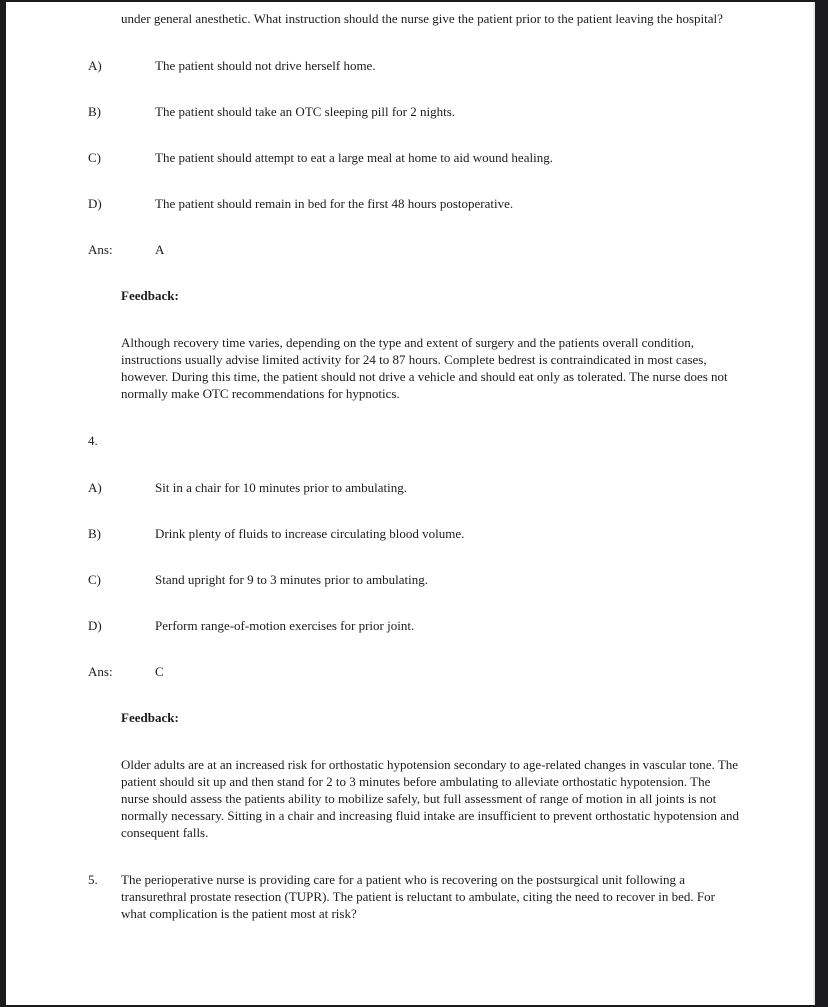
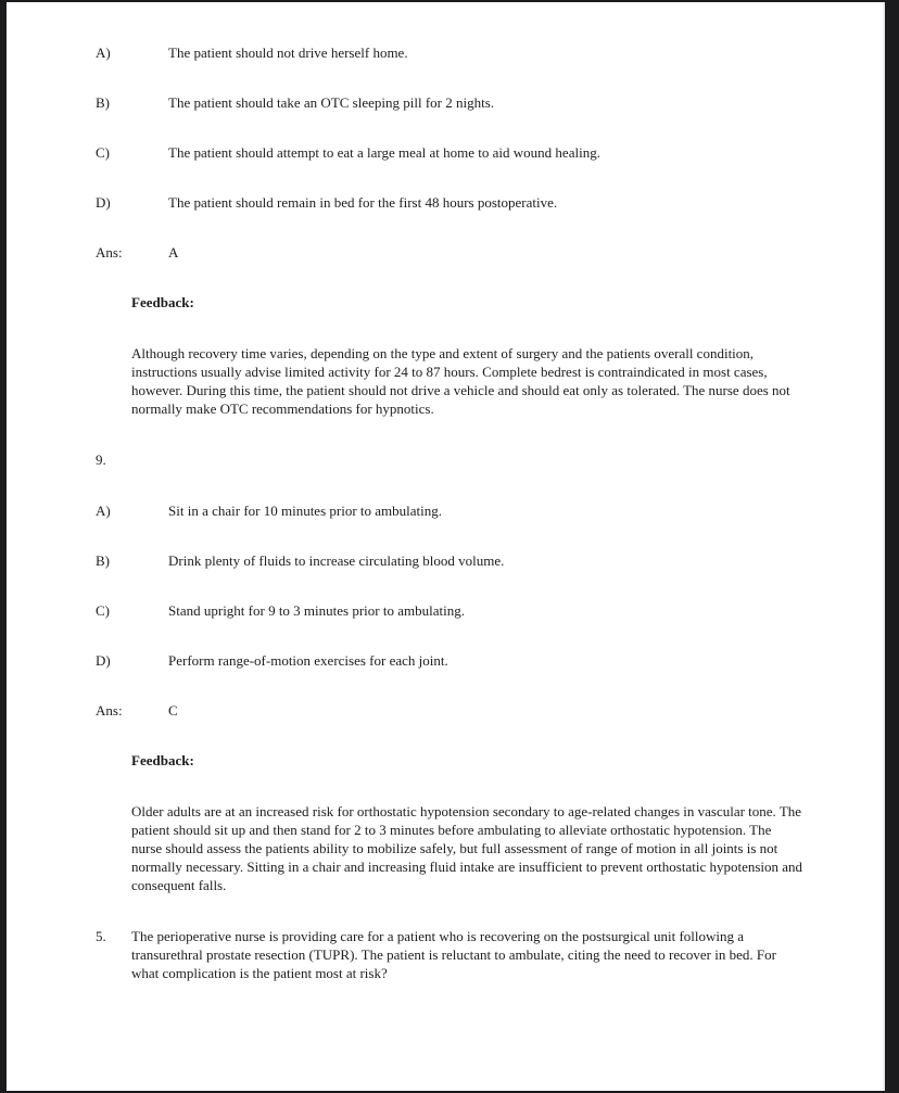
- under general anesthetic. What instruction should the nurse give the patient prior to the patient leaving the hospital?
  A)
  The patient should not drive herself home.
  B)
  The patient should take an OTC sleeping pill for 2 nights.
  C)
  The patient should attempt to eat a large meal at home to aid wound healing.
  D)
  The patient should remain in bed for the first 48 hours postoperative.
  Ans:
  A
  Feedback:
  Although recovery time varies, depending on the type and extent of surgery and the patients overall condition, instructions usually advise limited activity for 24 to 87 hours. Complete bedrest is contraindicated in most cases, however. During this time, the patient should not drive a vehicle and should eat only as tolerated. The nurse does not normally make OTC recommendations for hypnotics.
- 4.
+ 9.
  A)
  Sit in a chair for 10 minutes prior to ambulating.
  B)
  Drink plenty of fluids to increase circulating blood volume.
  C)
  Stand upright for 9 to 3 minutes prior to ambulating.
  D)
- Perform range-of-motion exercises for prior joint.
+ Perform range-of-motion exercises for each joint.
  Ans:
  C
  Feedback:
  Older adults are at an increased risk for orthostatic hypotension secondary to age-related changes in vascular tone. The patient should sit up and then stand for 2 to 3 minutes before ambulating to alleviate orthostatic hypotension. The nurse should assess the patients ability to mobilize safely, but full assessment of range of motion in all joints is not normally necessary. Sitting in a chair and increasing fluid intake are insufficient to prevent orthostatic hypotension and consequent falls.
  5.
  The perioperative nurse is providing care for a patient who is recovering on the postsurgical unit following a transurethral prostate resection (TUPR). The patient is reluctant to ambulate, citing the need to recover in bed. For what complication is the patient most at risk?
